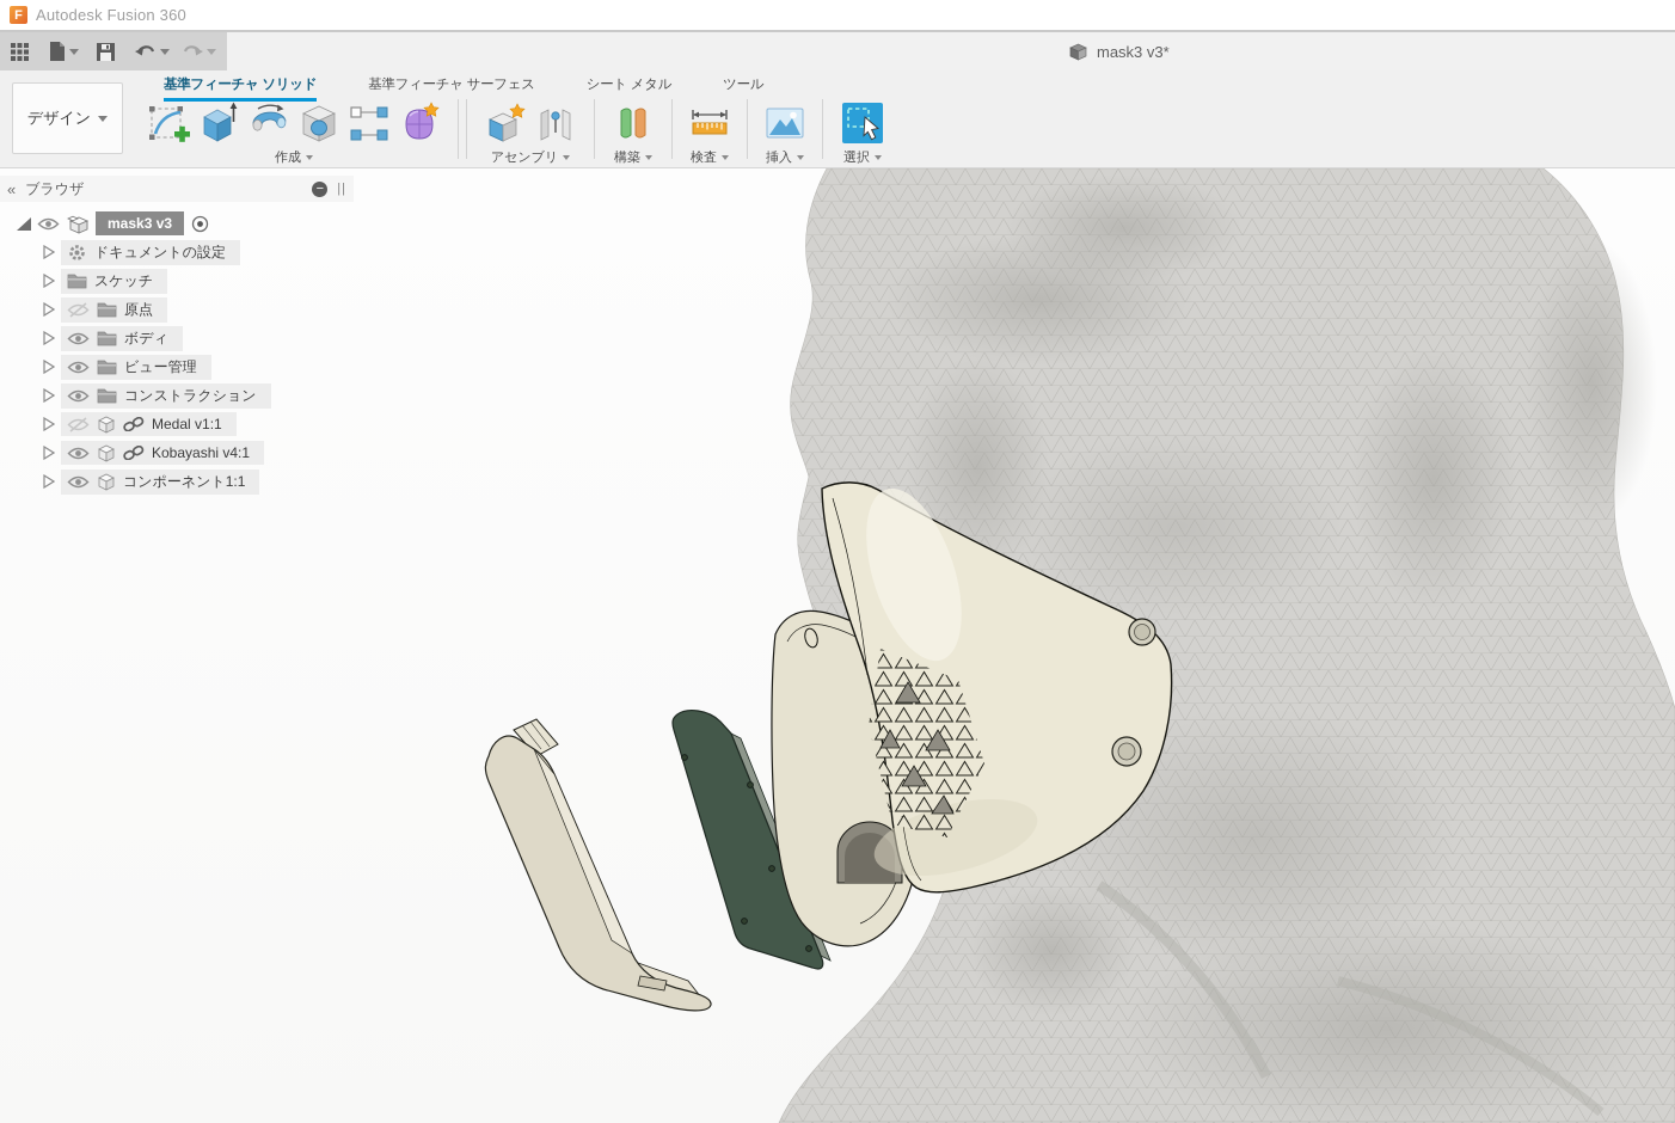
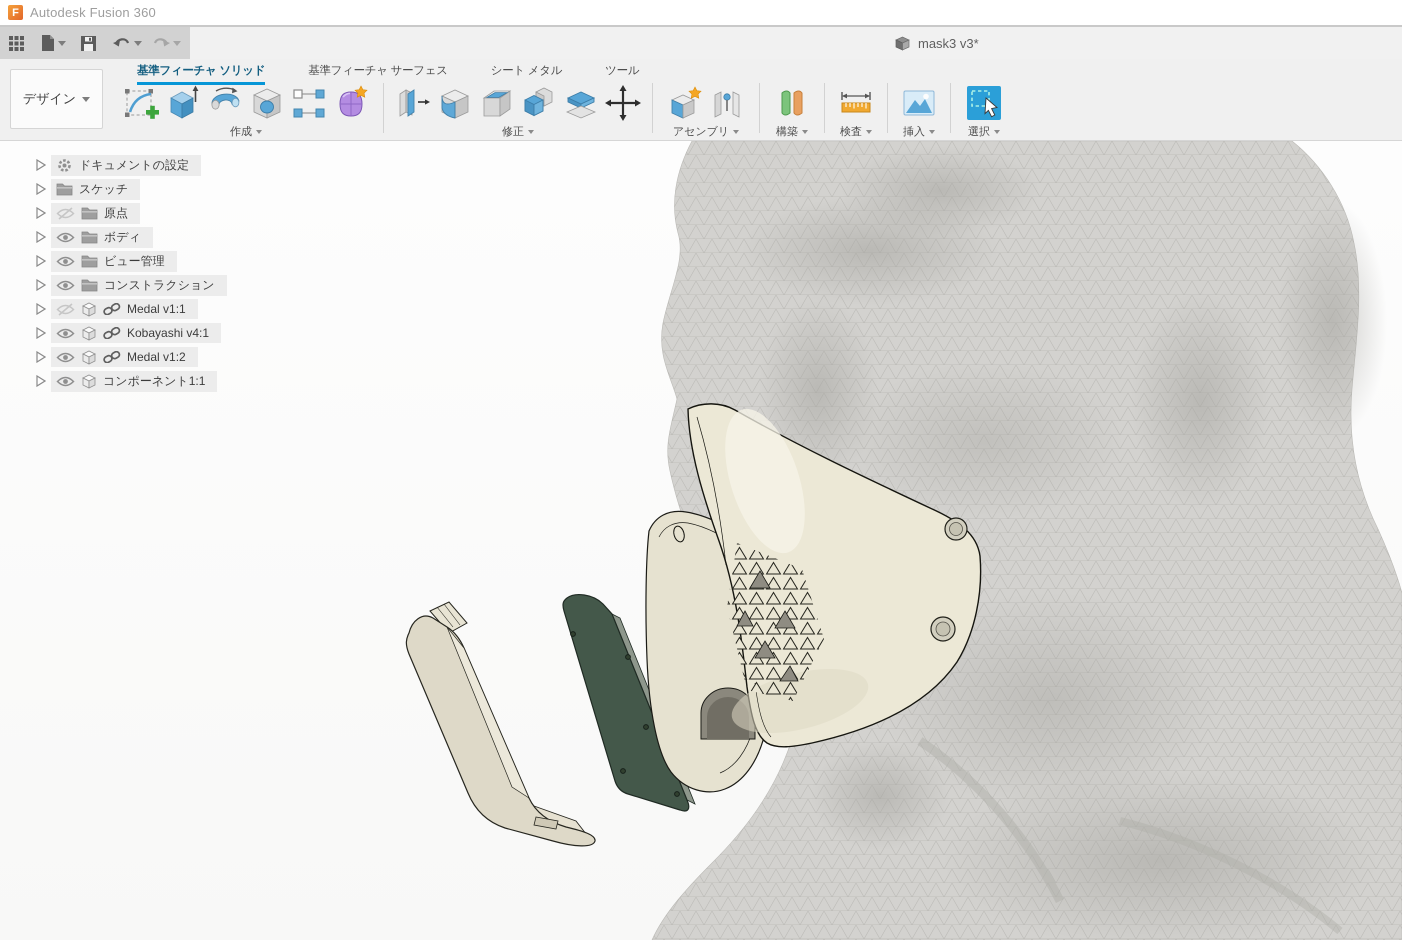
  F
  Autodesk Fusion 360
  mask3 v3*
  デザイン
  基準フィーチャ ソリッド
  基準フィーチャ サーフェス
  シート メタル
  ツール
  作成
+ 修正
  アセンブリ
  構築
  検査
  挿入
  選択
- «
- ブラウザ
- −
- ||
- mask3 v3
  ドキュメントの設定
  スケッチ
  原点
  ボディ
  ビュー管理
  コンストラクション
  Medal v1:1
  Kobayashi v4:1
+ Medal v1:2
  コンポーネント1:1
